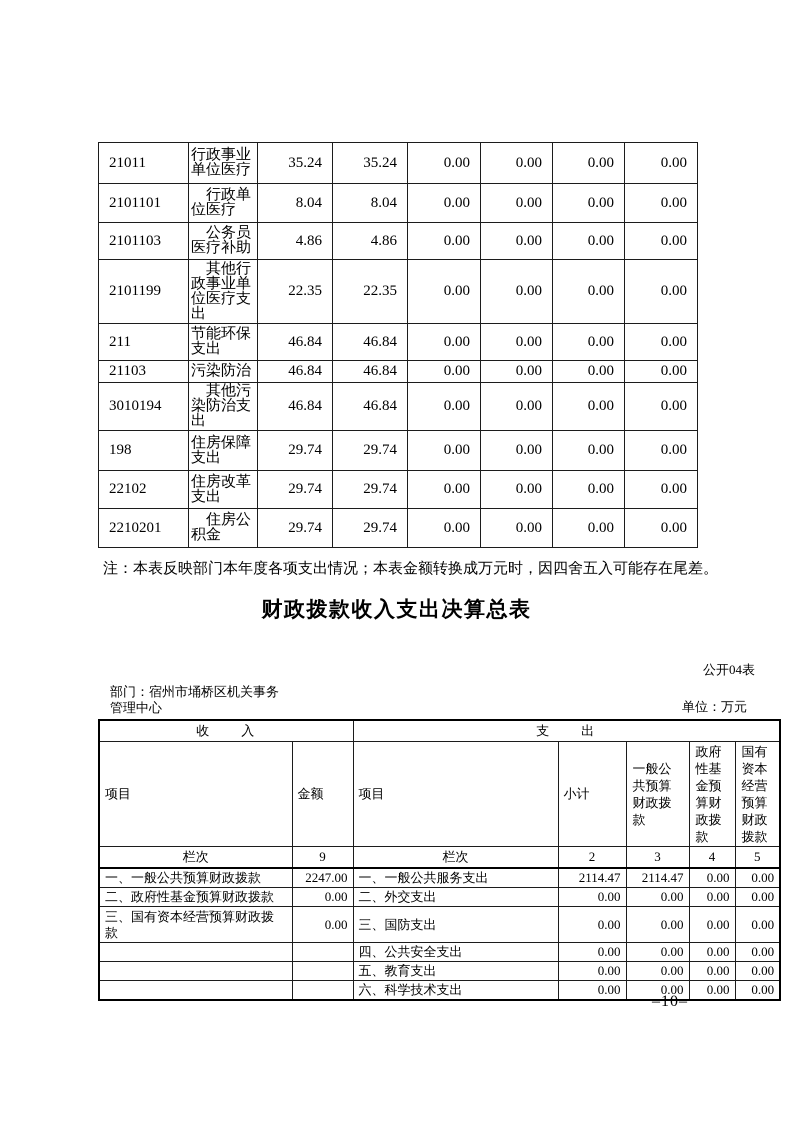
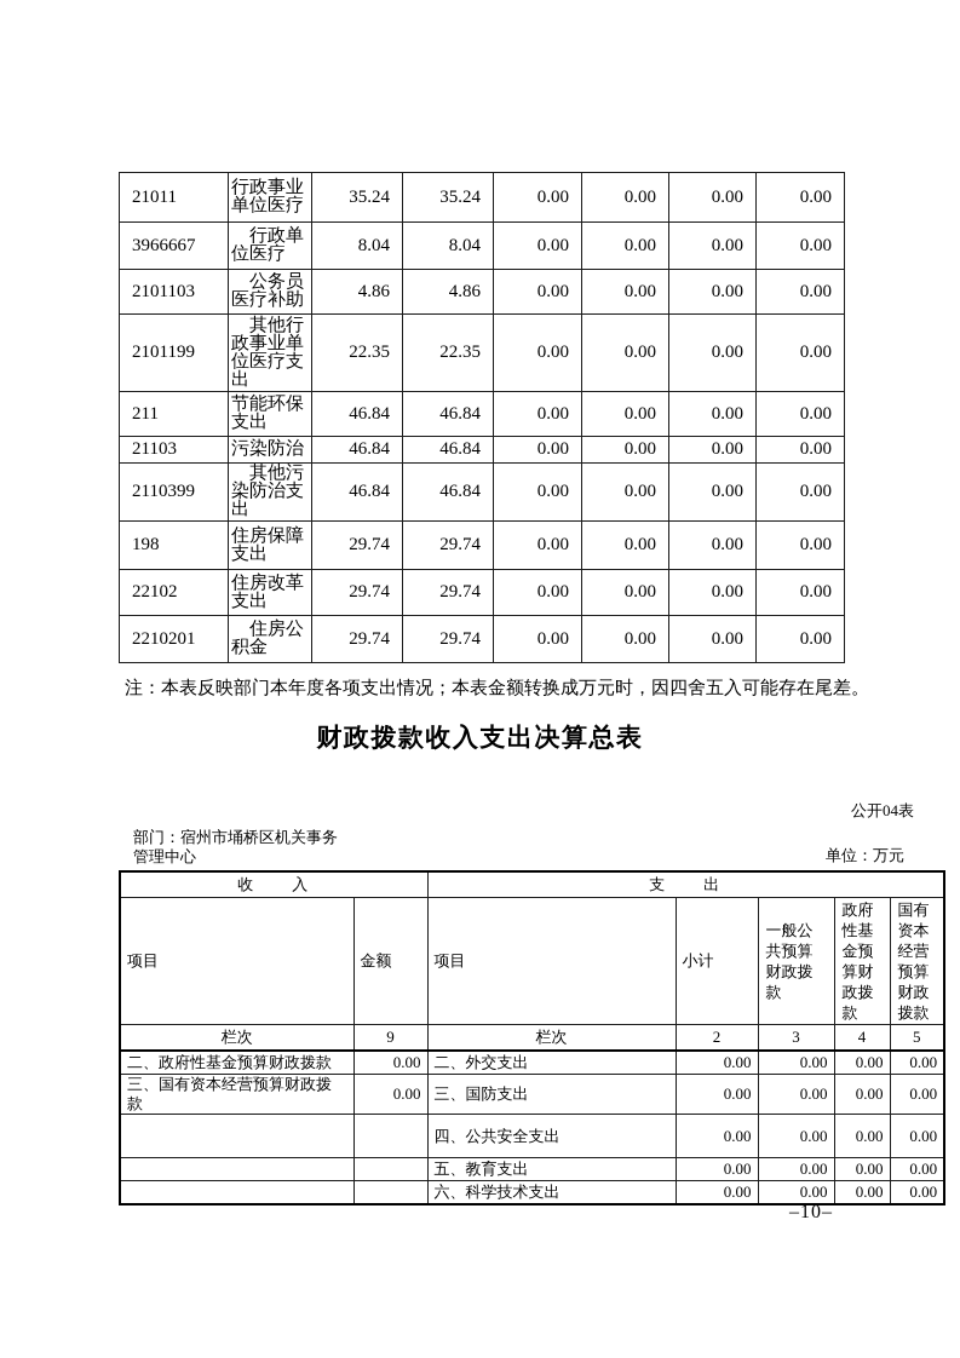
  21011	行政事业单位医疗	35.24	35.24	0.00	0.00	0.00	0.00
- 2101101	行政单位医疗	8.04	8.04	0.00	0.00	0.00	0.00
+ 3966667	行政单位医疗	8.04	8.04	0.00	0.00	0.00	0.00
  2101103	公务员医疗补助	4.86	4.86	0.00	0.00	0.00	0.00
  2101199	其他行政事业单位医疗支出	22.35	22.35	0.00	0.00	0.00	0.00
  211	节能环保支出	46.84	46.84	0.00	0.00	0.00	0.00
  21103	污染防治	46.84	46.84	0.00	0.00	0.00	0.00
- 3010194	其他污染防治支出	46.84	46.84	0.00	0.00	0.00	0.00
+ 2110399	其他污染防治支出	46.84	46.84	0.00	0.00	0.00	0.00
  198	住房保障支出	29.74	29.74	0.00	0.00	0.00	0.00
  22102	住房改革支出	29.74	29.74	0.00	0.00	0.00	0.00
  2210201	住房公积金	29.74	29.74	0.00	0.00	0.00	0.00
  注：本表反映部门本年度各项支出情况；本表金额转换成万元时，因四舍五入可能存在尾差。
  财政拨款收入支出决算总表
  公开04表
  部门：宿州市埇桥区机关事务
  管理中心
  单位：万元
  收 入	支 出
  项目	金额	项目	小计	一般公共预算财政拨款	政府性基金预算财政拨款	国有资本经营预算财政拨款
  栏次	9	栏次	2	3	4	5
- 一、一般公共预算财政拨款	2247.00	一、一般公共服务支出	2114.47	2114.47	0.00	0.00
  二、政府性基金预算财政拨款	0.00	二、外交支出	0.00	0.00	0.00	0.00
  三、国有资本经营预算财政拨款	0.00	三、国防支出	0.00	0.00	0.00	0.00
  		四、公共安全支出	0.00	0.00	0.00	0.00
  		五、教育支出	0.00	0.00	0.00	0.00
  		六、科学技术支出	0.00	0.00	0.00	0.00
  –10–
